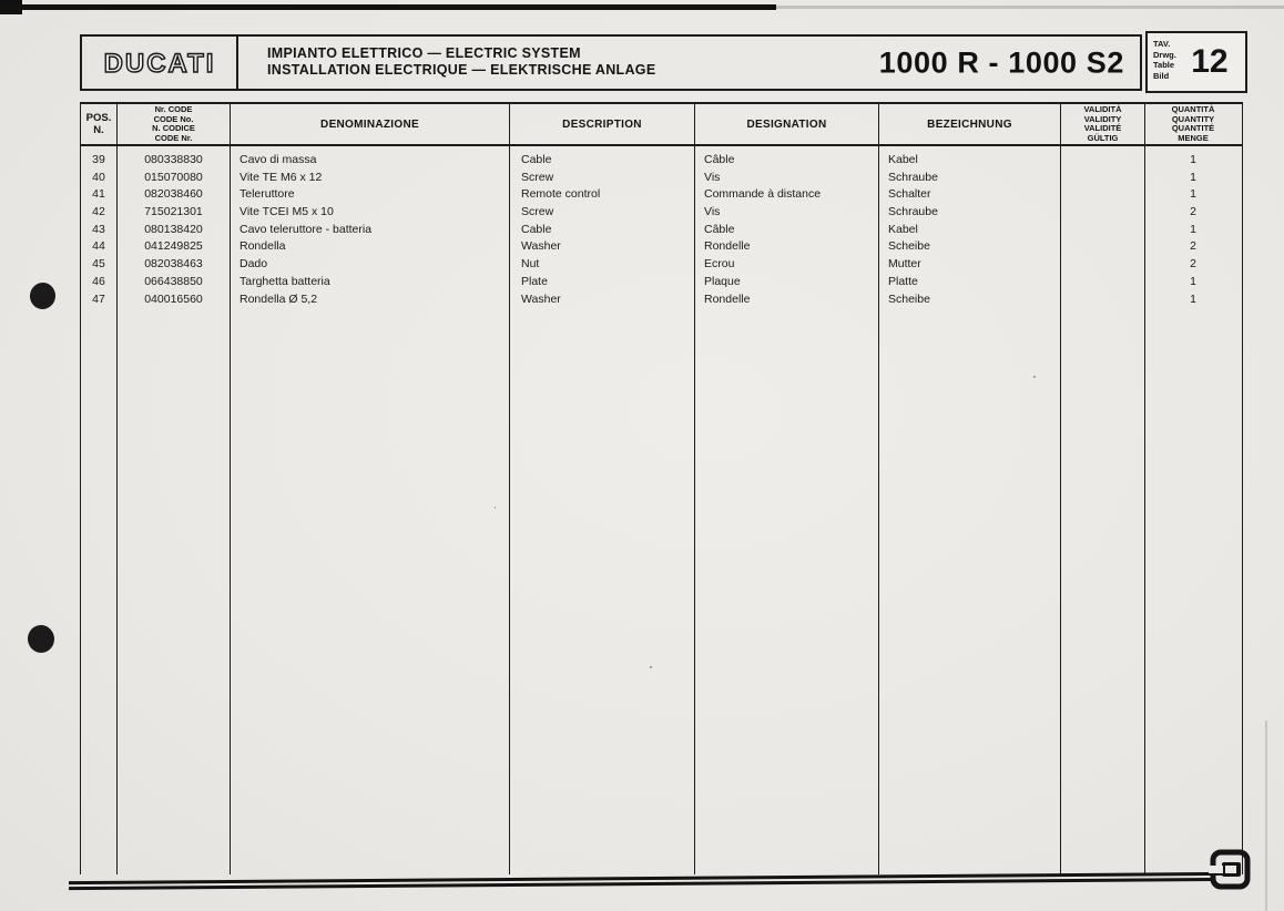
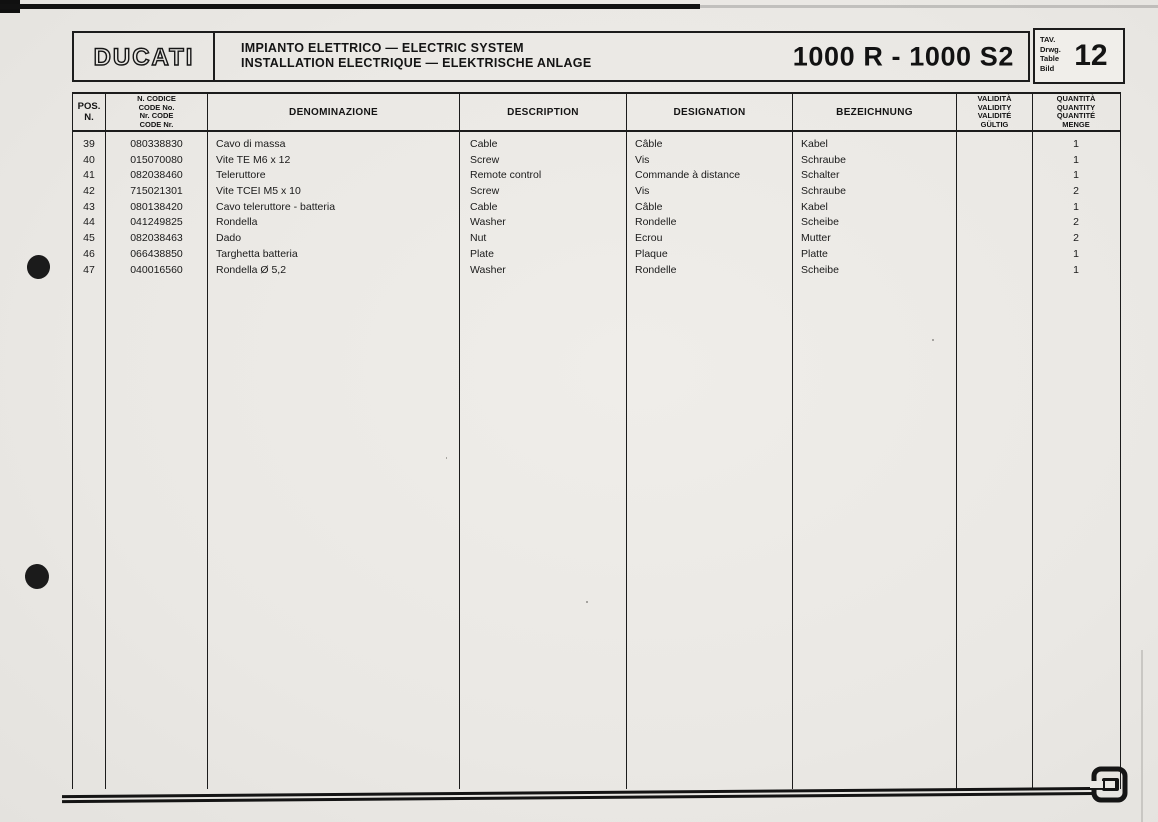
  DUCATI
  IMPIANTO ELETTRICO — ELECTRIC SYSTEM
  INSTALLATION ELECTRIQUE — ELEKTRISCHE ANLAGE
  1000 R - 1000 S2
  TAV.
  Drwg.
  Table
  Bild
  12
  POS.
  N.
- Nr. CODE
+ N. CODICE
  CODE No.
- N. CODICE
+ Nr. CODE
  CODE Nr.
  DENOMINAZIONE
  DESCRIPTION
  DESIGNATION
  BEZEICHNUNG
  VALIDITÀ
  VALIDITY
  VALIDITÉ
  GÜLTIG
  QUANTITÀ
  QUANTITY
  QUANTITÉ
  MENGE
  39
  40
  41
  42
  43
  44
  45
  46
  47
  080338830
  015070080
  082038460
  715021301
  080138420
  041249825
  082038463
  066438850
  040016560
  Cavo di massa
  Vite TE M6 x 12
  Teleruttore
  Vite TCEI M5 x 10
  Cavo teleruttore - batteria
  Rondella
  Dado
  Targhetta batteria
  Rondella Ø 5,2
  Cable
  Screw
  Remote control
  Screw
  Cable
  Washer
  Nut
  Plate
  Washer
  Câble
  Vis
  Commande à distance
  Vis
  Câble
  Rondelle
  Ecrou
  Plaque
  Rondelle
  Kabel
  Schraube
  Schalter
  Schraube
  Kabel
  Scheibe
  Mutter
  Platte
  Scheibe
  1
  1
  1
  2
  1
  2
  2
  1
  1
